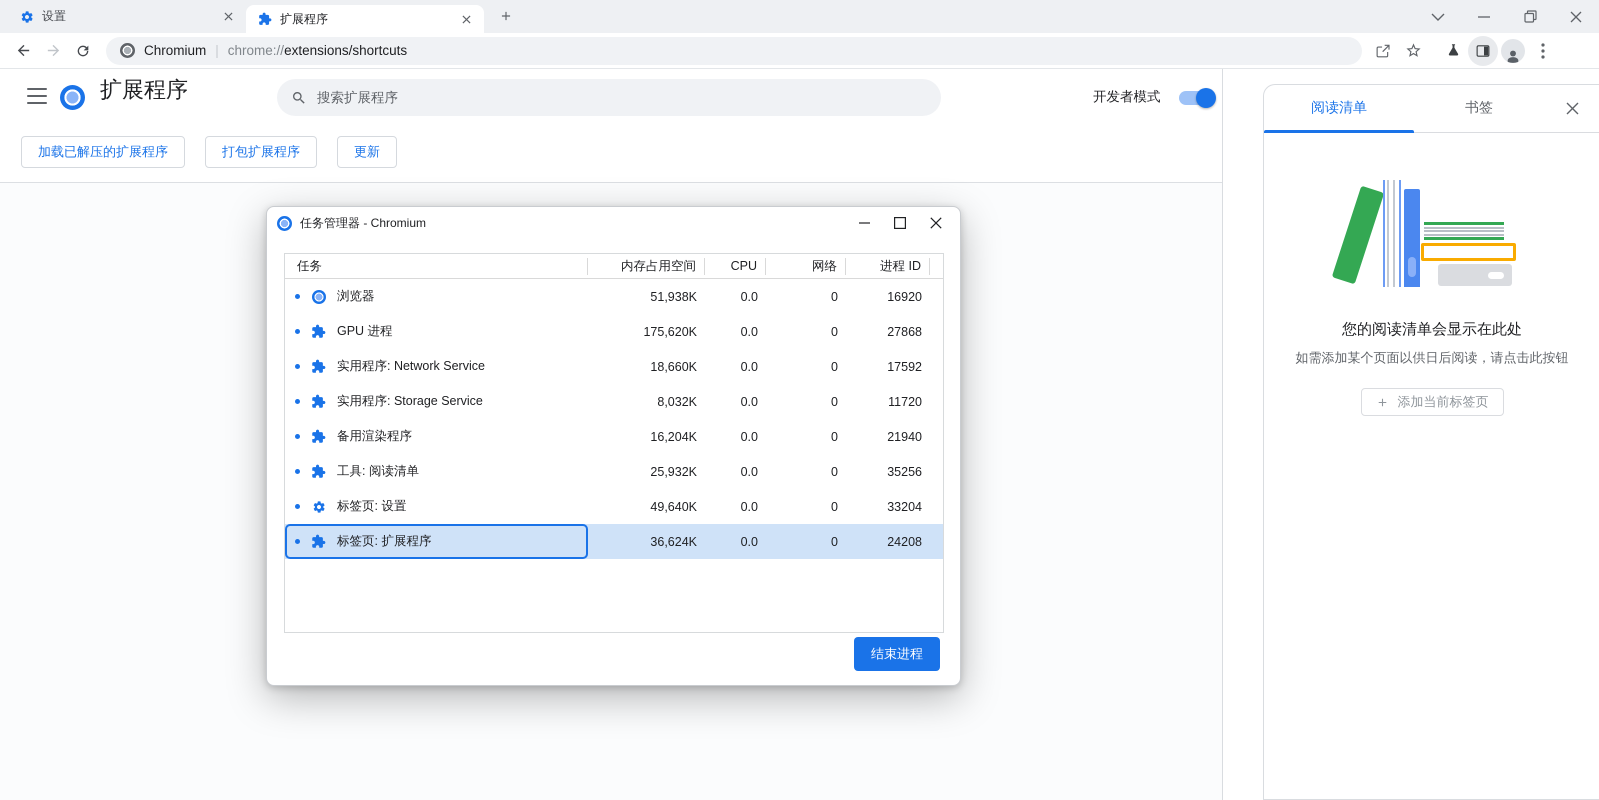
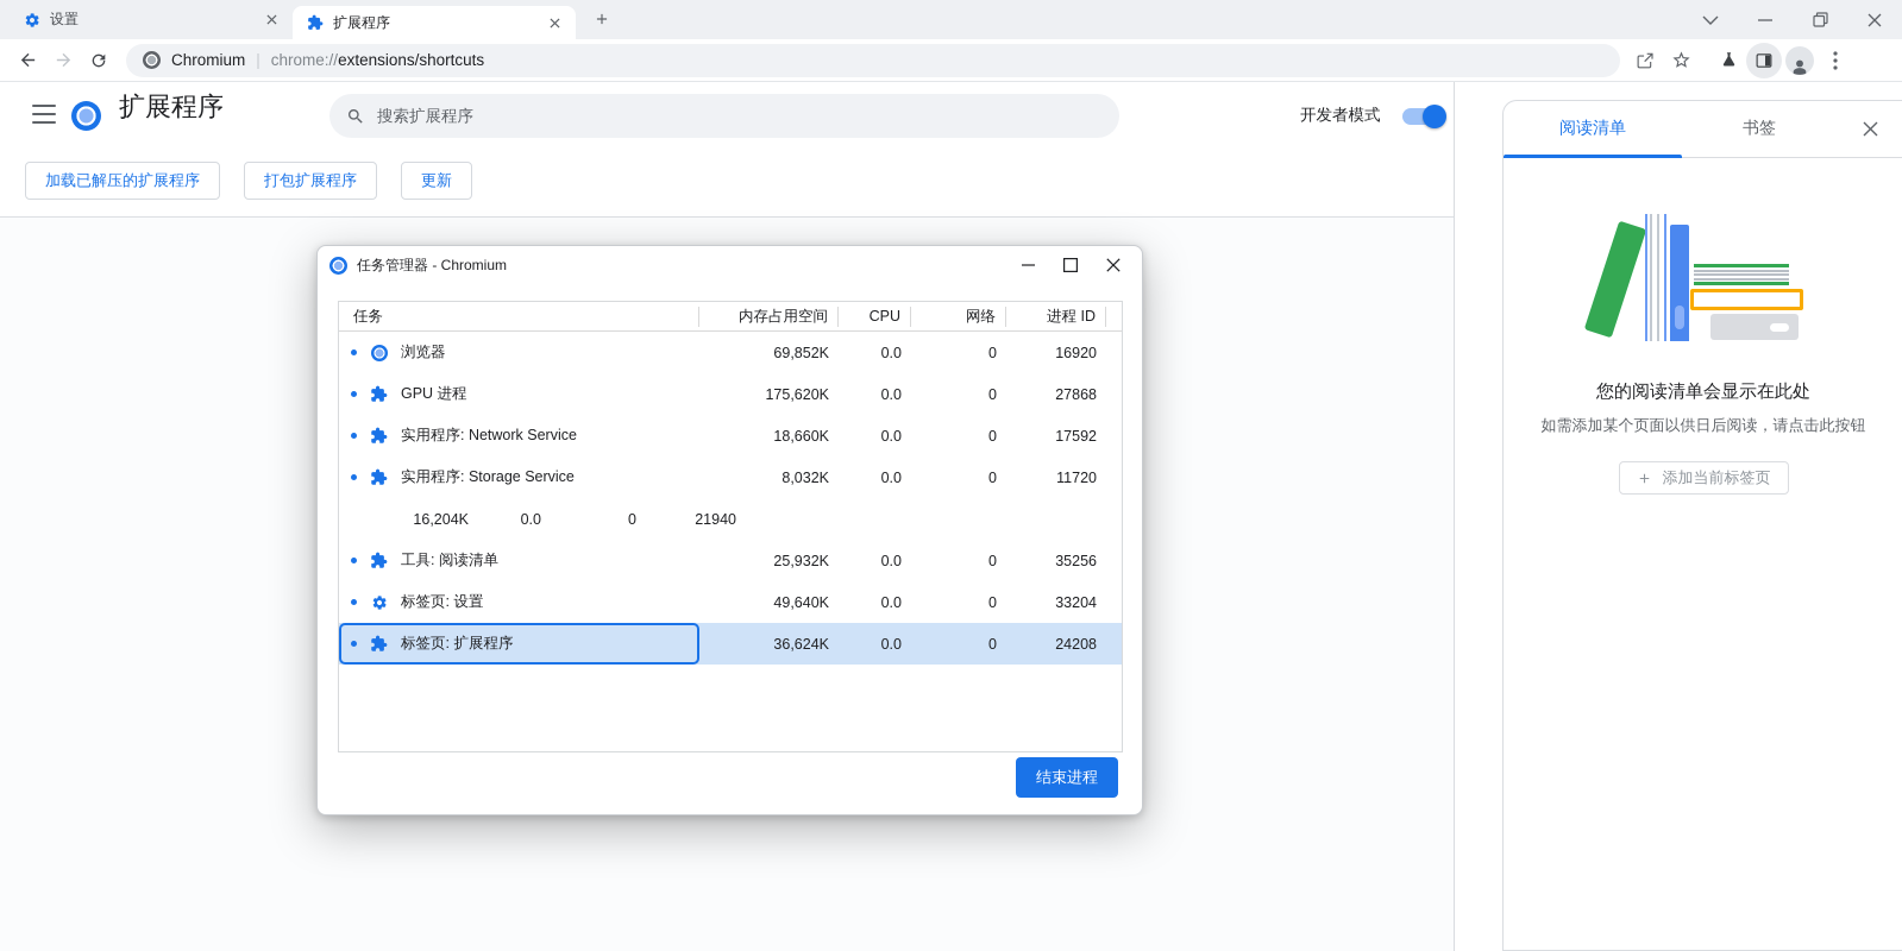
  设置
  扩展程序
  Chromium
  chrome://
  extensions/shortcuts
  扩展程序
  搜索扩展程序
  开发者模式
  加载已解压的扩展程序
  打包扩展程序
  更新
  任务管理器 - Chromium
  任务
  内存占用空间
  CPU
  网络
  进程 ID
  浏览器
- 51,938K
+ 69,852K
  0.0
  0
  16920
  GPU 进程
  175,620K
  0.0
  0
  27868
  实用程序: Network Service
  18,660K
  0.0
  0
  17592
  实用程序: Storage Service
  8,032K
  0.0
  0
  11720
- 备用渲染程序
  16,204K
  0.0
  0
  21940
  工具: 阅读清单
  25,932K
  0.0
  0
  35256
  标签页: 设置
  49,640K
  0.0
  0
  33204
  标签页: 扩展程序
  36,624K
  0.0
  0
  24208
  结束进程
  阅读清单
  书签
  您的阅读清单会显示在此处
  如需添加某个页面以供日后阅读，请点击此按钮
  添加当前标签页
